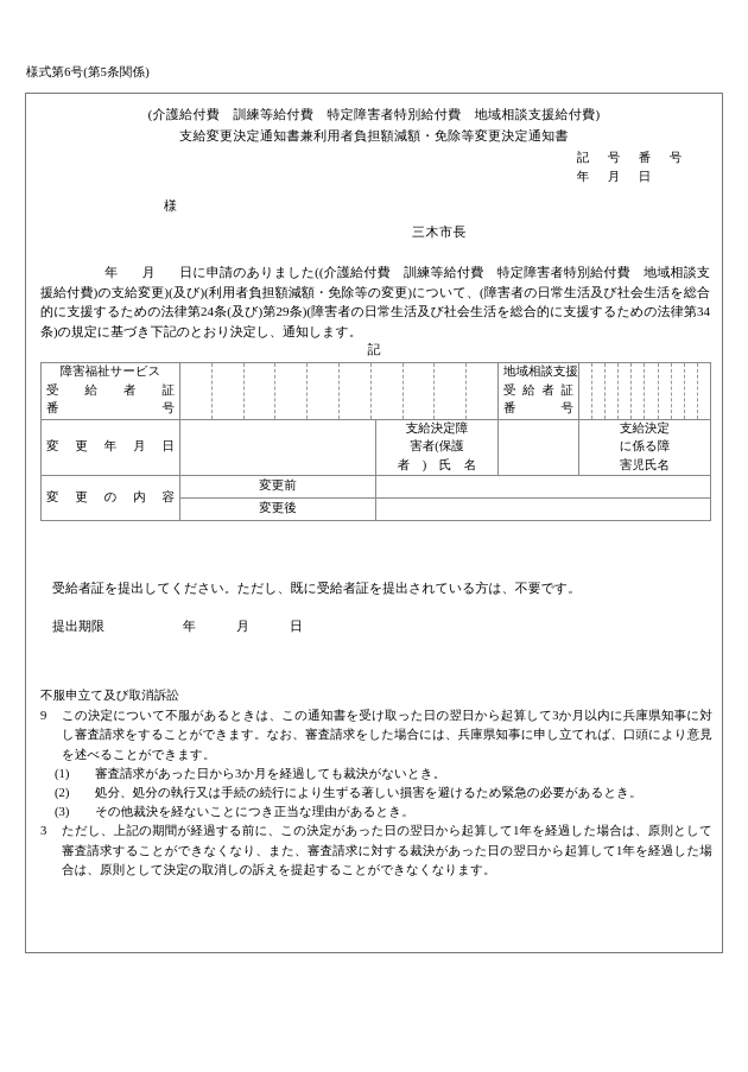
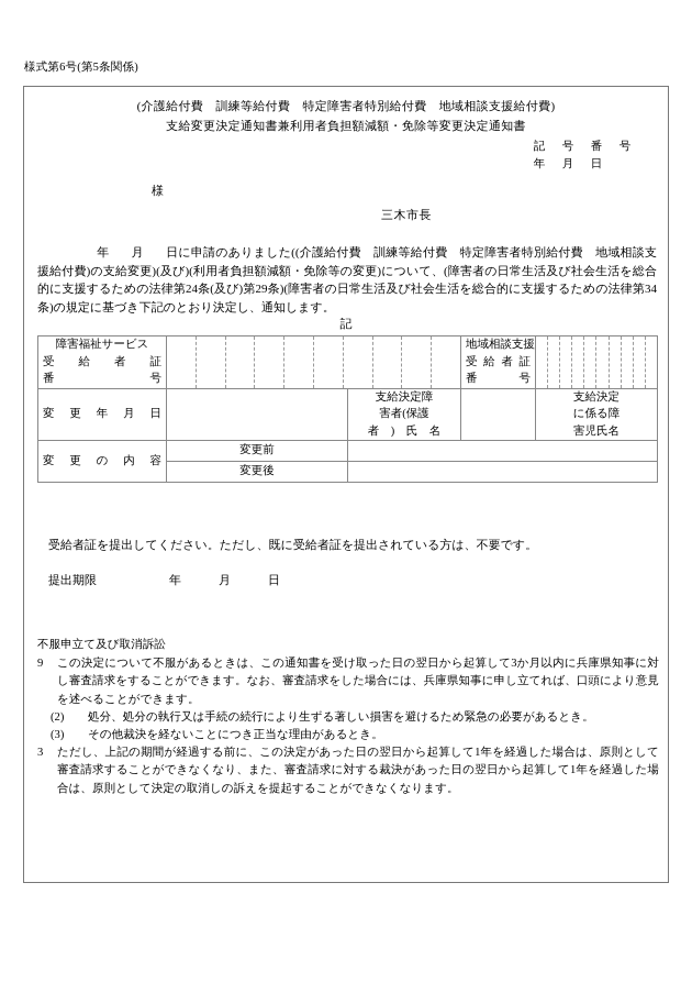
  様式第6号(第5条関係)
  (介護給付費 訓練等給付費 特定障害者特別給付費 地域相談支援給付費)
  支給変更決定通知書兼利用者負担額減額・免除等変更決定通知書
  記 号 番 号
  年 月 日
  様
  三木市長
  年 月 日に申請のありました((介護給付費 訓練等給付費 特定障害者特別給付費 地域相談支援給付費)の支給変更)(及び)(利用者負担額減額・免除等の変更)について、(障害者の日常生活及び社会生活を総合的に支援するための法律第24条(及び)第29条)(障害者の日常生活及び社会生活を総合的に支援するための法律第34条)の規定に基づき下記のとおり決定し、通知します。
  記
  障害福祉サービス 受 給 者 証 番 号		地 域 相 談 支 援 受 給 者 証 番 号
  変 更 年 月 日		支給決定障 害者(保護 者 ) 氏 名		支給決定 に係る障 害児氏名
  変 更 の 内 容	変更前
  変更後
  受給者証を提出してください。ただし、既に受給者証を提出されている方は、不要です。
  提出期限 年 月 日
  不服申立て及び取消訴訟
  9
  この決定について不服があるときは、この通知書を受け取った日の翌日から起算して3か月以内に兵庫県知事に対し審査請求をすることができます。なお、審査請求をした場合には、兵庫県知事に申し立てれば、口頭により意見を述べることができます。
- (1)
- 審査請求があった日から3か月を経過しても裁決がないとき。
  (2)
  処分、処分の執行又は手続の続行により生ずる著しい損害を避けるため緊急の必要があるとき。
  (3)
  その他裁決を経ないことにつき正当な理由があるとき。
  3
  ただし、上記の期間が経過する前に、この決定があった日の翌日から起算して1年を経過した場合は、原則として審査請求することができなくなり、また、審査請求に対する裁決があった日の翌日から起算して1年を経過した場合は、原則として決定の取消しの訴えを提起することができなくなります。
